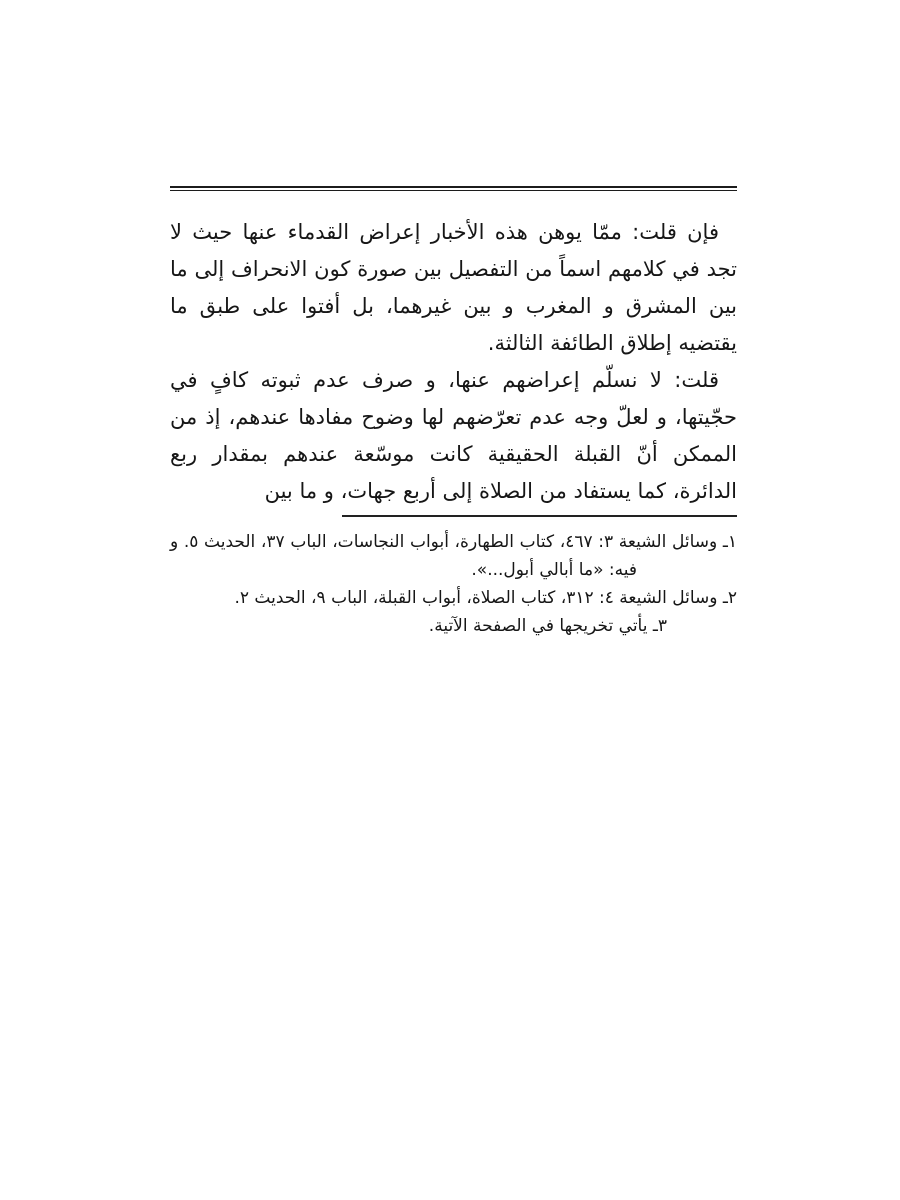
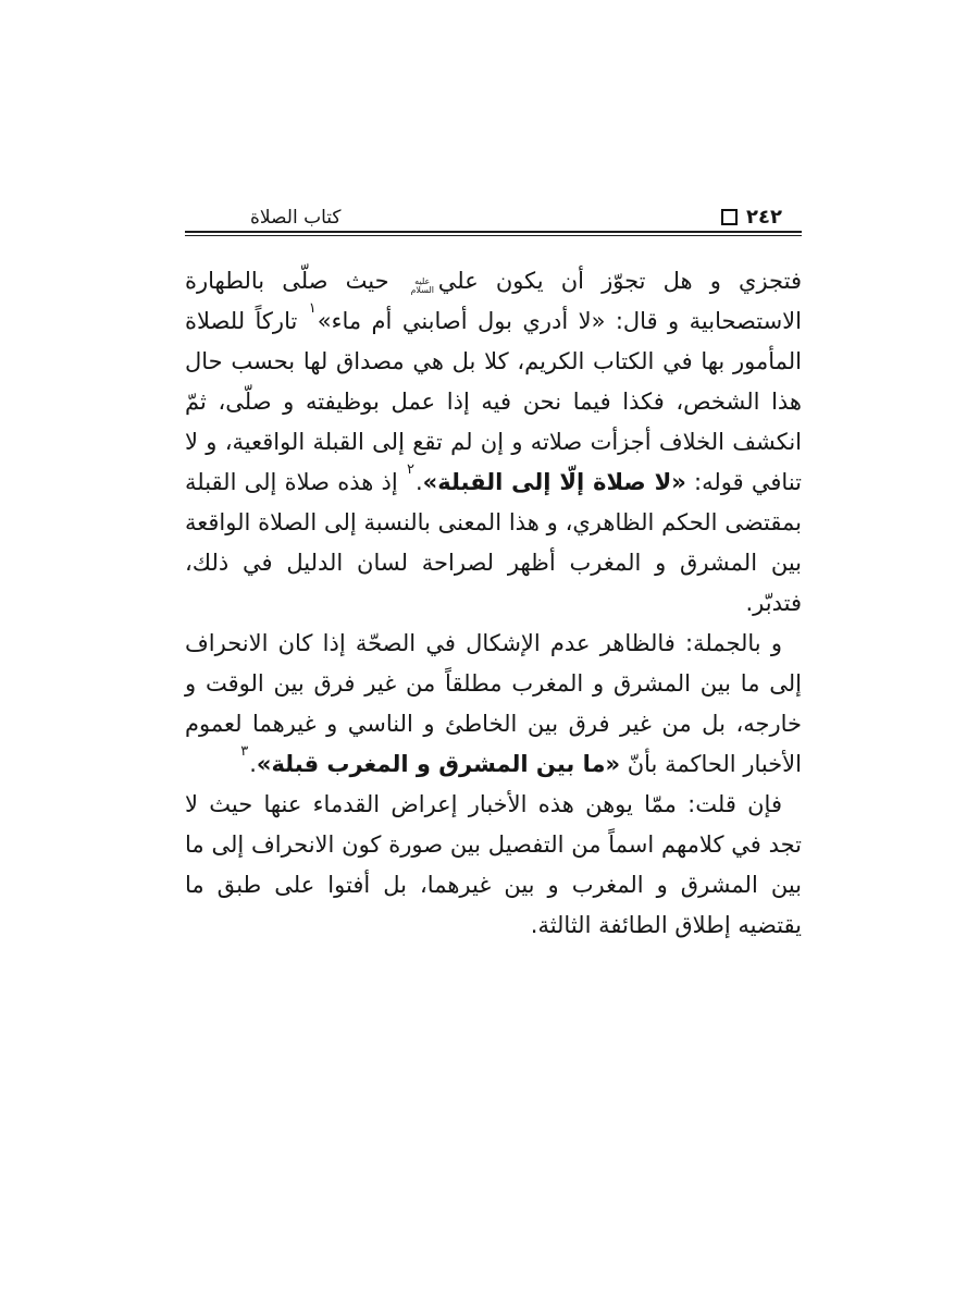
+ ٢٤٢
+ كتاب الصلاة
+ فتجزي و هل تجوّز أن يكون عليعليه السلام حيث صلّى بالطهارة الاستصحابية و قال: «لا أدري بول أصابني أم ماء»١ تاركاً للصلاة المأمور بها في الكتاب الكريم، كلا بل هي مصداق لها بحسب حال هذا الشخص، فكذا فيما نحن فيه إذا عمل بوظيفته و صلّى، ثمّ انكشف الخلاف أجزأت صلاته و إن لم تقع إلى القبلة الواقعية، و لا تنافي قوله: «لا صلاة إلّا إلى القبلة».٢ إذ هذه صلاة إلى القبلة بمقتضى الحكم الظاهري، و هذا المعنى بالنسبة إلى الصلاة الواقعة بين المشرق و المغرب أظهر لصراحة لسان الدليل في ذلك، فتدبّر.
+ و بالجملة: فالظاهر عدم الإشكال في الصحّة إذا كان الانحراف إلى ما بين المشرق و المغرب مطلقاً من غير فرق بين الوقت و خارجه، بل من غير فرق بين الخاطئ و الناسي و غيرهما لعموم الأخبار الحاكمة بأنّ «ما بين المشرق و المغرب قبلة».٣
  فإن قلت: ممّا يوهن هذه الأخبار إعراض القدماء عنها حيث لا تجد في كلامهم اسماً من التفصيل بين صورة كون الانحراف إلى ما بين المشرق و المغرب و بين غيرهما، بل أفتوا على طبق ما يقتضيه إطلاق الطائفة الثالثة.
- قلت: لا نسلّم إعراضهم عنها، و صرف عدم ثبوته كافٍ في حجّيتها، و لعلّ وجه عدم تعرّضهم لها وضوح مفادها عندهم، إذ من الممكن أنّ القبلة الحقيقية كانت موسّعة عندهم بمقدار ربع الدائرة، كما يستفاد من الصلاة إلى أربع جهات، و ما بين
- ١ـ وسائل الشيعة ٣: ٤٦٧، كتاب الطهارة، أبواب النجاسات، الباب ٣٧، الحديث ٥. و فيه: «ما أبالي أبول...».
- ٢ـ وسائل الشيعة ٤: ٣١٢، كتاب الصلاة، أبواب القبلة، الباب ٩، الحديث ٢.
- ٣ـ يأتي تخريجها في الصفحة الآتية.
